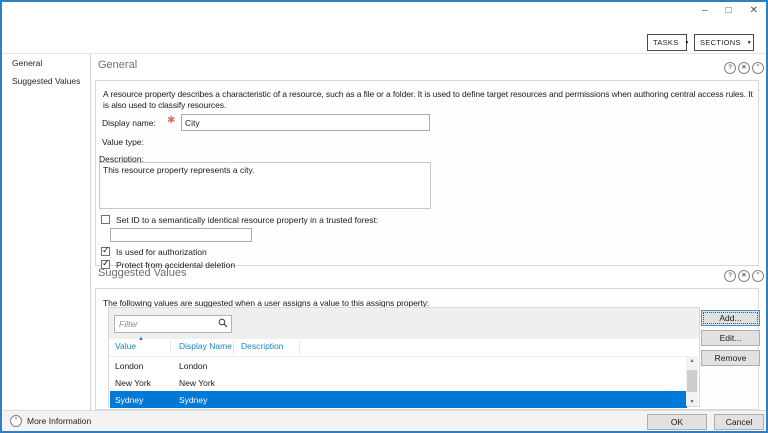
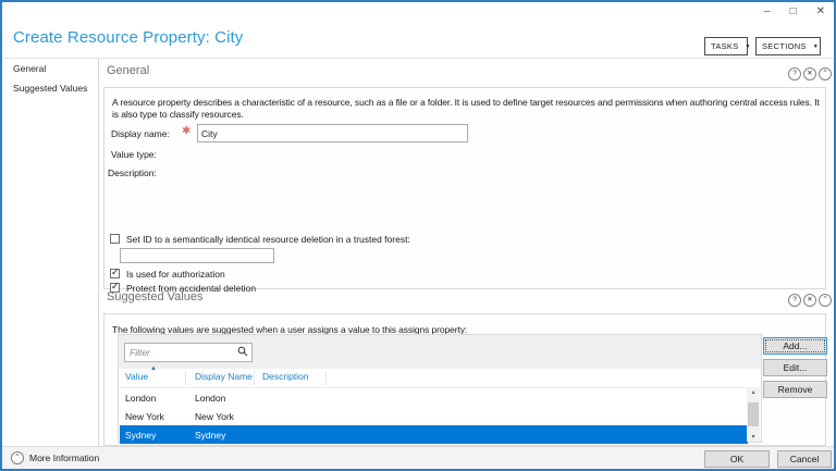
  –
  □
  ✕
+ Create Resource Property: City
  TASKS
  SECTIONS
  General
  Suggested Values
  General
- A resource property describes a characteristic of a resource, such as a file or a folder. It is used to define target resources and permissions when authoring central access rules. It is also used to classify resources.
+ A resource property describes a characteristic of a resource, such as a file or a folder. It is used to define target resources and permissions when authoring central access rules. It is also type to classify resources.
  Display name:
  ✱
  City
  Value type:
  Description:
- This resource property represents a city.
- Set ID to a semantically identical resource property in a trusted forest:
+ Set ID to a semantically identical resource deletion in a trusted forest:
  ✓
  Is used for authorization
  ✓
  Protect from accidental deletion
  Suggested Values
  The following values are suggested when a user assigns a value to this assigns property:
  Filter
  Value
  Display Name
  Description
  London
  London
  New York
  New York
  Sydney
  Sydney
  Add...
  Edit...
  Remove
  More Information
  OK
  Cancel
